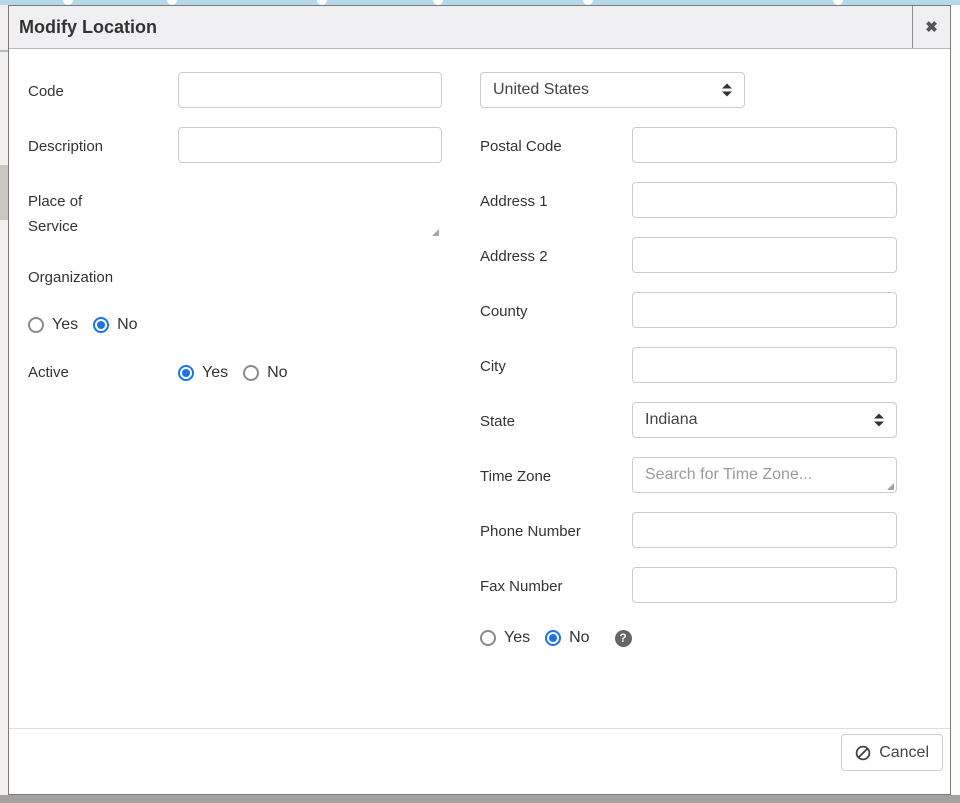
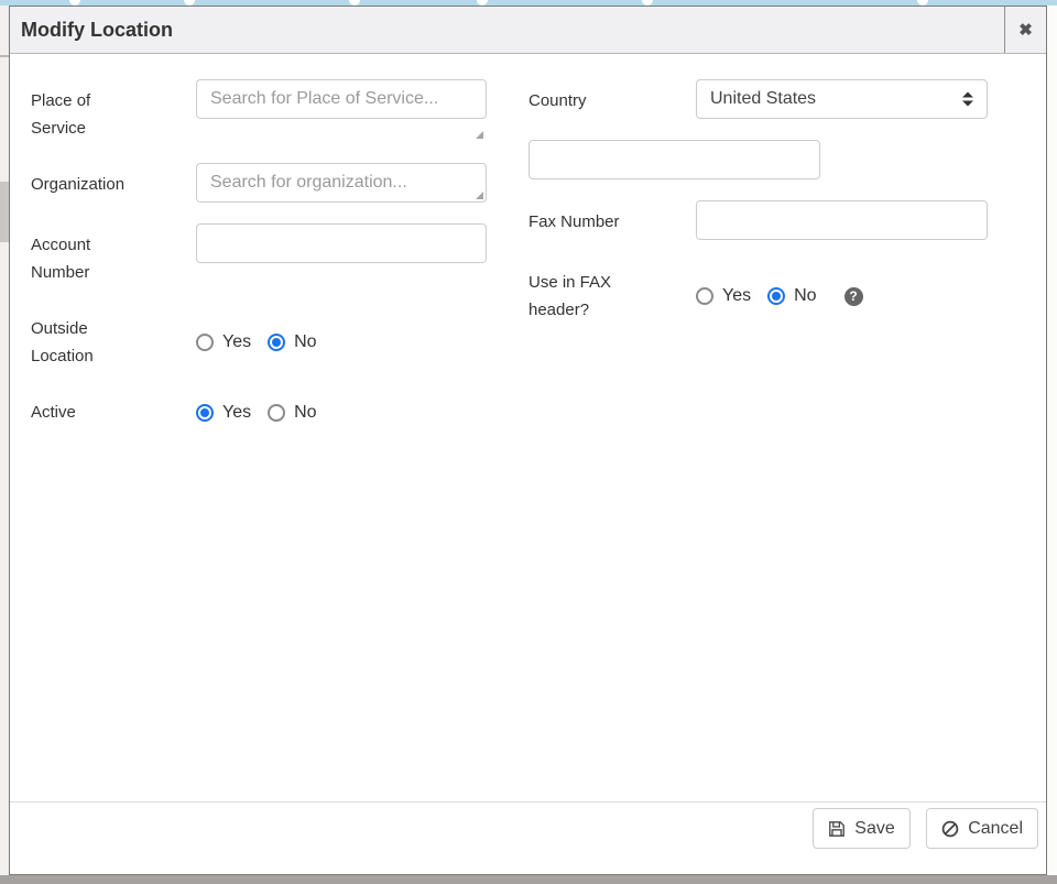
  Modify Location
  ✖
- Code
- Description
  Place of Service
+ Search for Place of Service...
  Organization
+ Search for organization...
+ Account Number
+ Outside Location
  Yes
  No
  Active
  Yes
  No
+ Country
  United States
- Postal Code
- Address 1
- Address 2
- County
- City
- State
- Indiana
- Time Zone
- Search for Time Zone...
- Phone Number
  Fax Number
+ Use in FAX header?
  Yes
  No
  ?
+ Save
  Cancel
